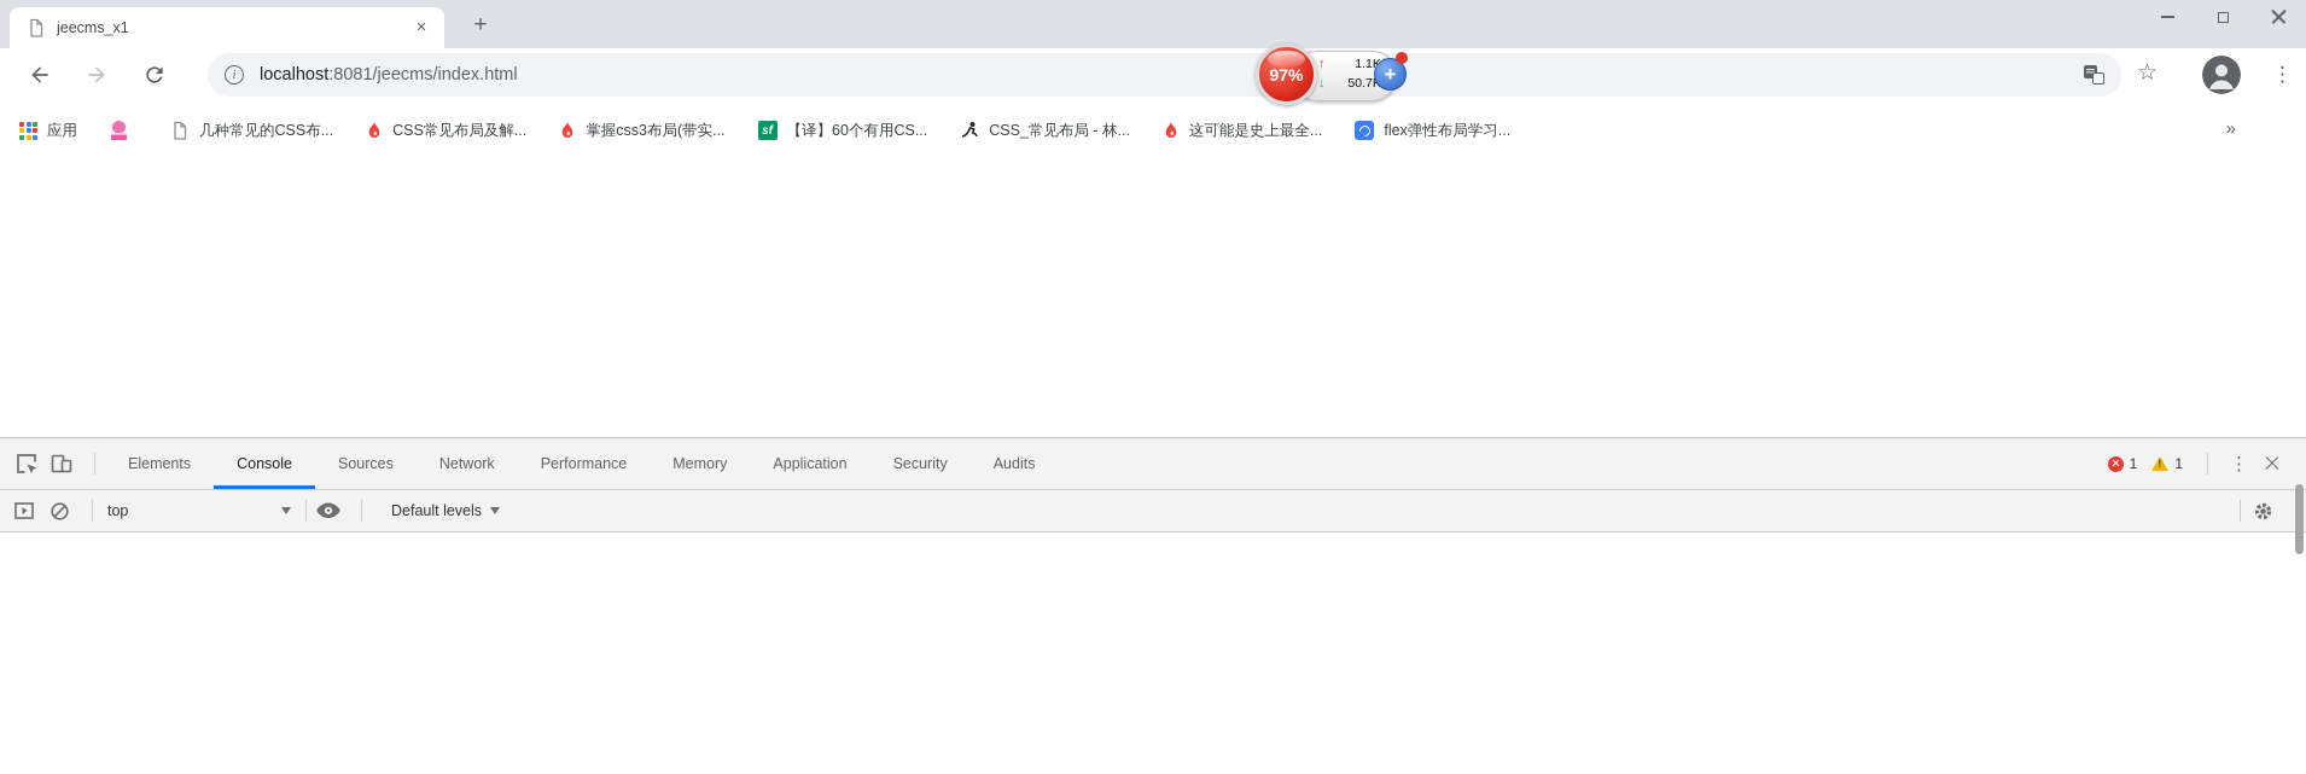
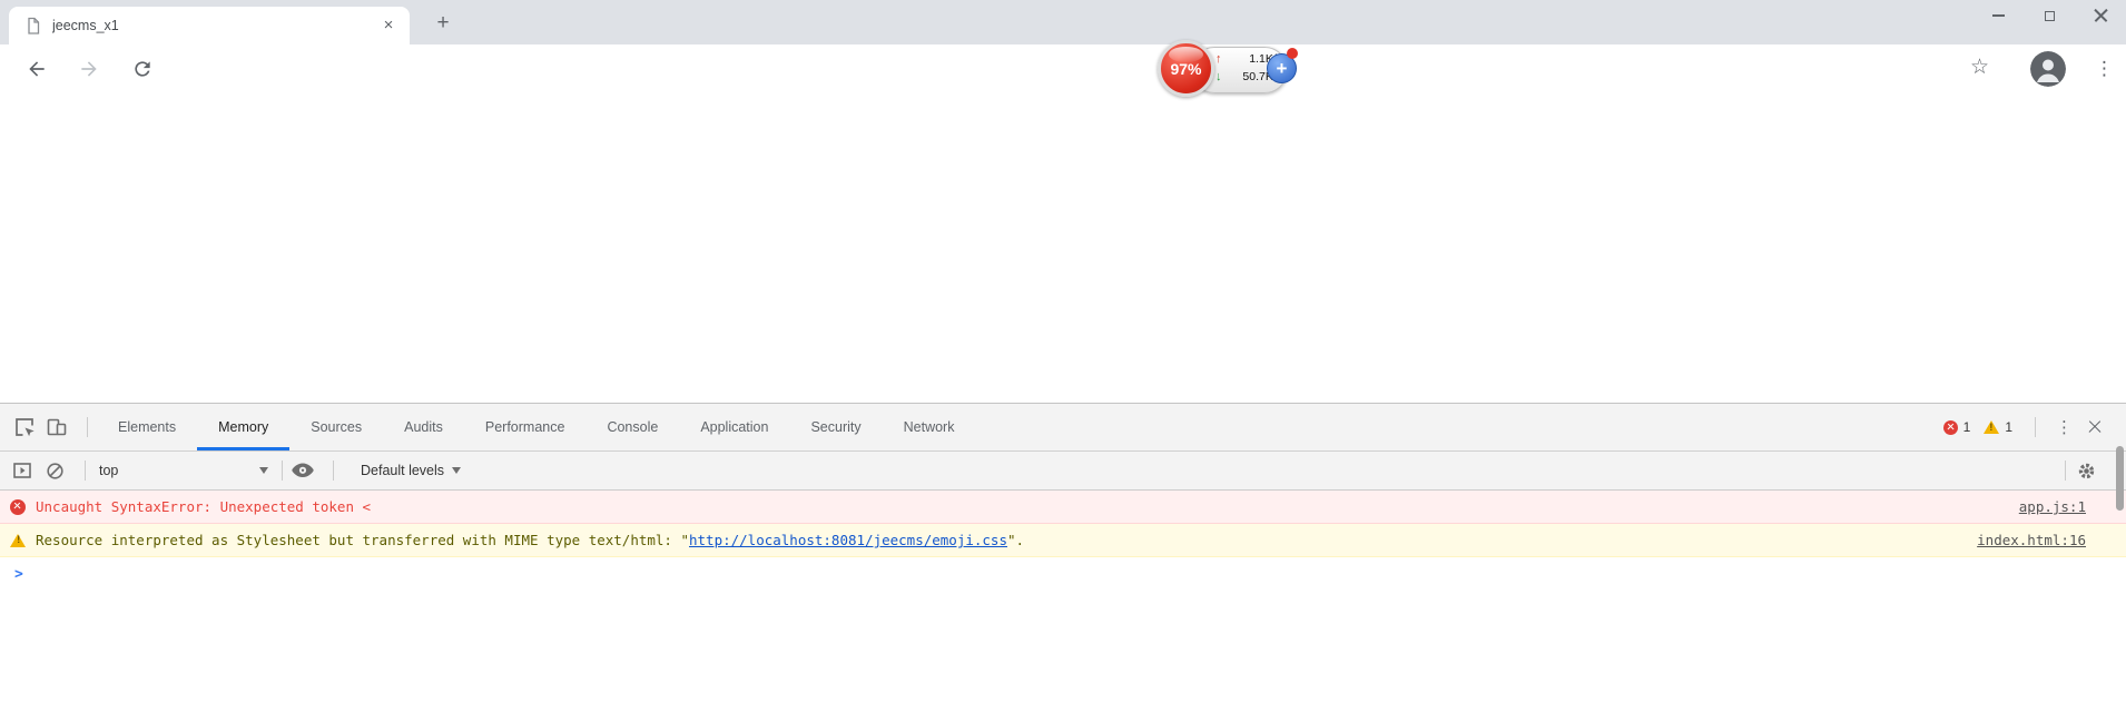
  jeecms_x1
  ×
  +
- i
- localhost:8081/jeecms/index.html
  ☆
  ⋮
- 应用
- 几种常见的CSS布...
- CSS常见布局及解...
- 掌握css3布局(带实...
- sf
- 【译】60个有用CS...
- CSS_常见布局 - 林...
- 这可能是史上最全...
- flex弹性布局学习...
- »
  97%
  ↑
  ↓
  +
  Elements
- Console
+ Memory
  Sources
- Network
+ Audits
  Performance
- Memory
+ Console
  Application
  Security
- Audits
+ Network
  1
  1
  ⋮
  top
  Default levels
+ Uncaught SyntaxError: Unexpected token <
+ app.js:1
+ Resource interpreted as Stylesheet but transferred with MIME type text/html: "http://localhost:8081/jeecms/emoji.css".
+ index.html:16
+ >
